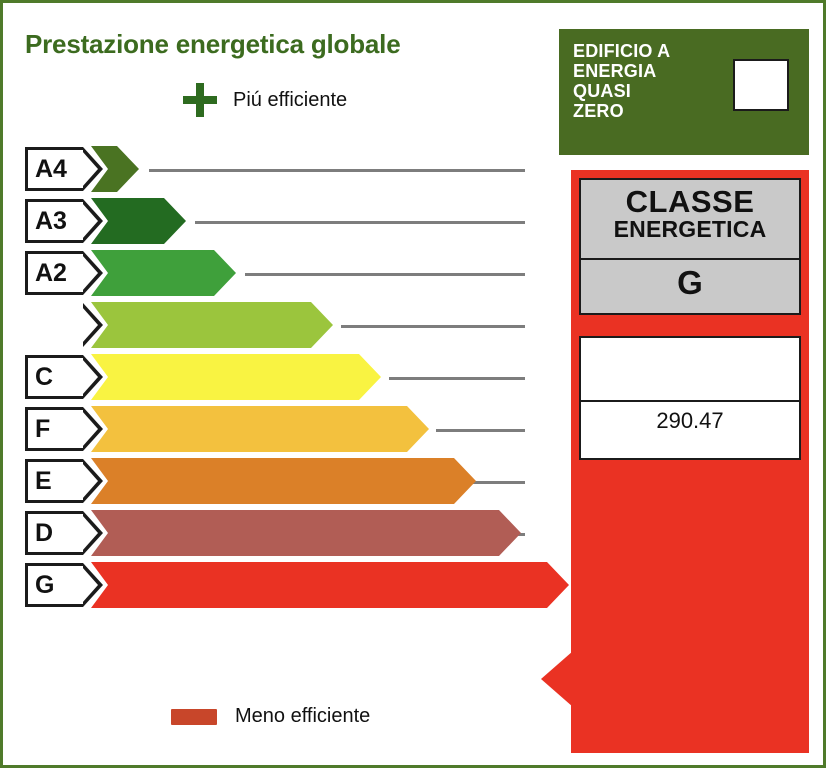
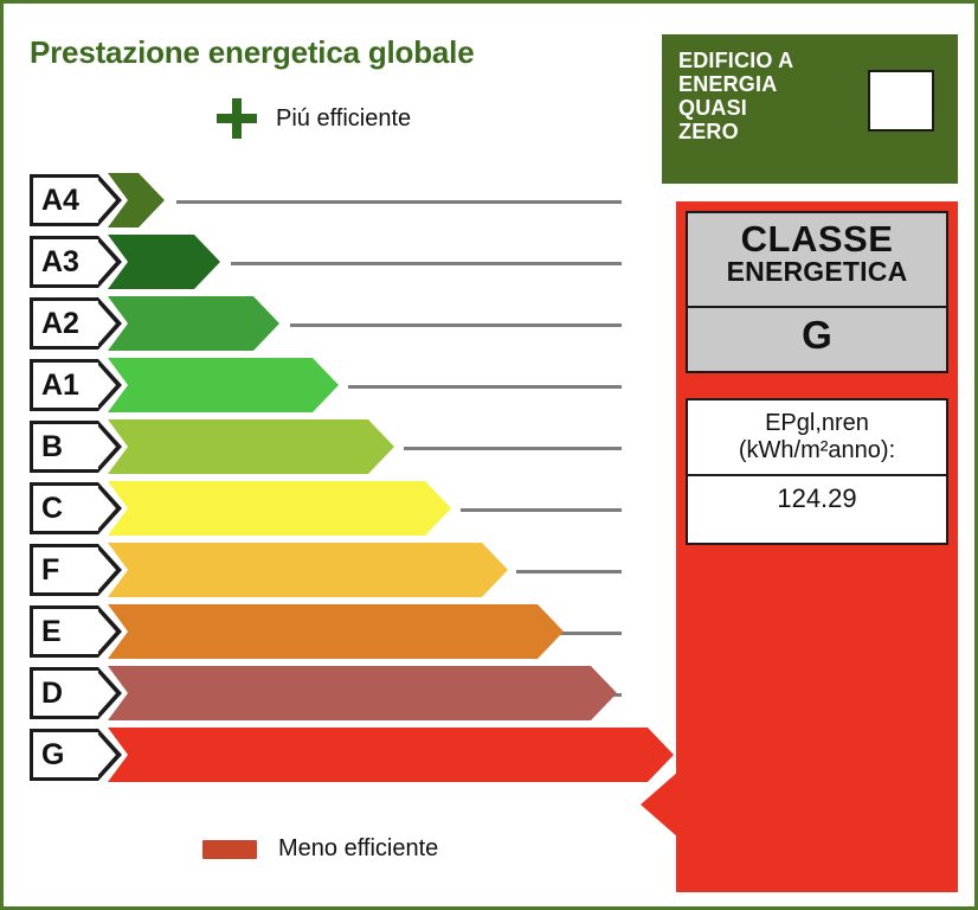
  Prestazione energetica globale
  Piú efficiente
  A4
  A3
  A2
+ A1
+ B
  C
  F
  E
  D
  G
  Meno efficiente
  EDIFICIO A
  ENERGIA
  QUASI
  ZERO
  CLASSE
  ENERGETICA
  G
+ EPgl,nren
+ (kWh/m²anno):
- 290.47
+ 124.29
